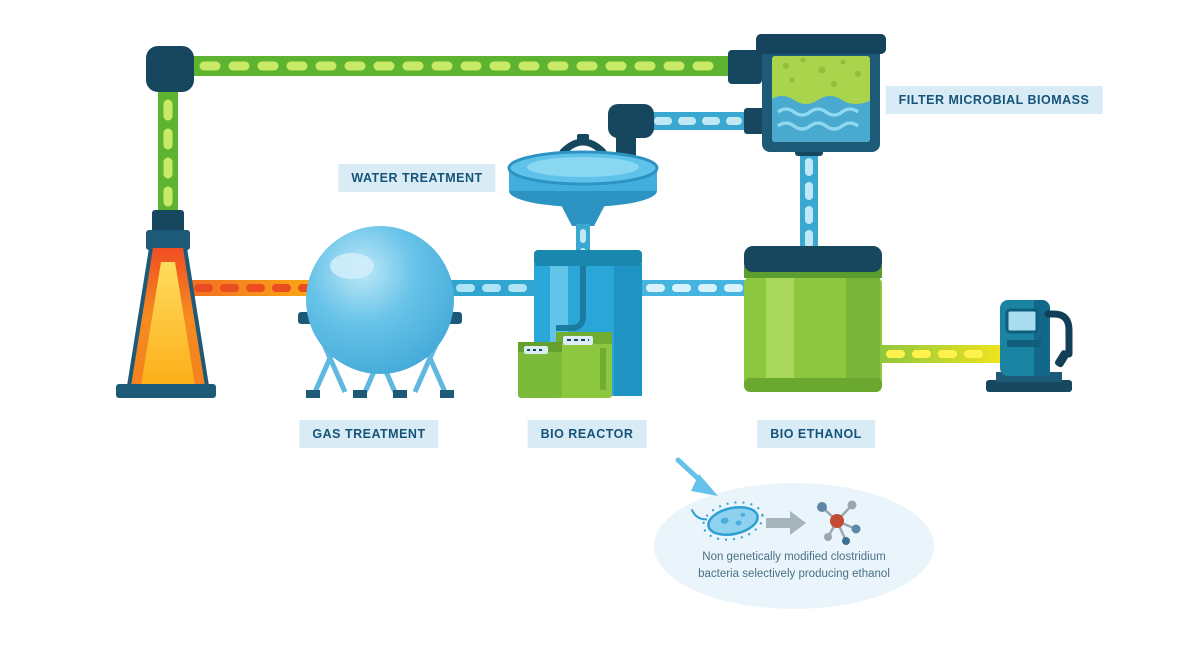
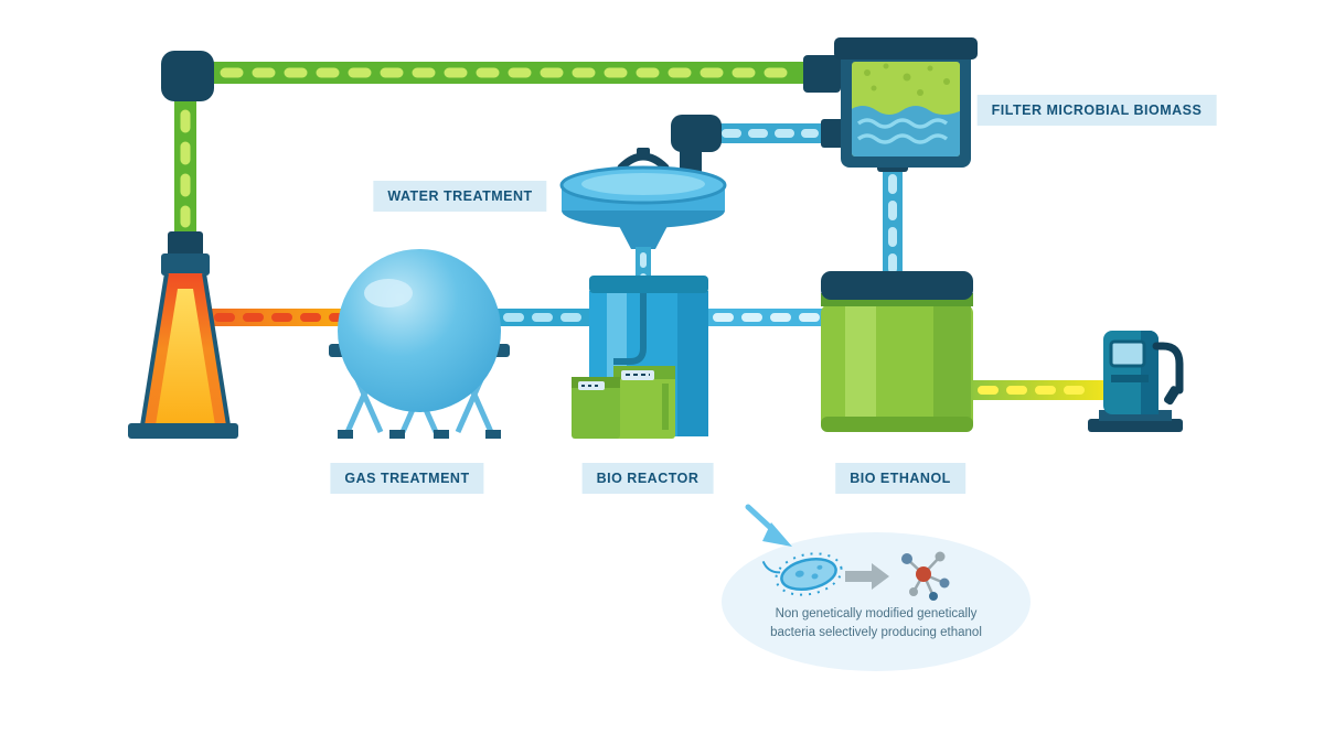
  GAS TREATMENT
  BIO REACTOR
  BIO ETHANOL
  WATER TREATMENT
  FILTER MICROBIAL BIOMASS
- Non genetically modified clostridium bacteria selectively producing ethanol
+ Non genetically modified genetically bacteria selectively producing ethanol
